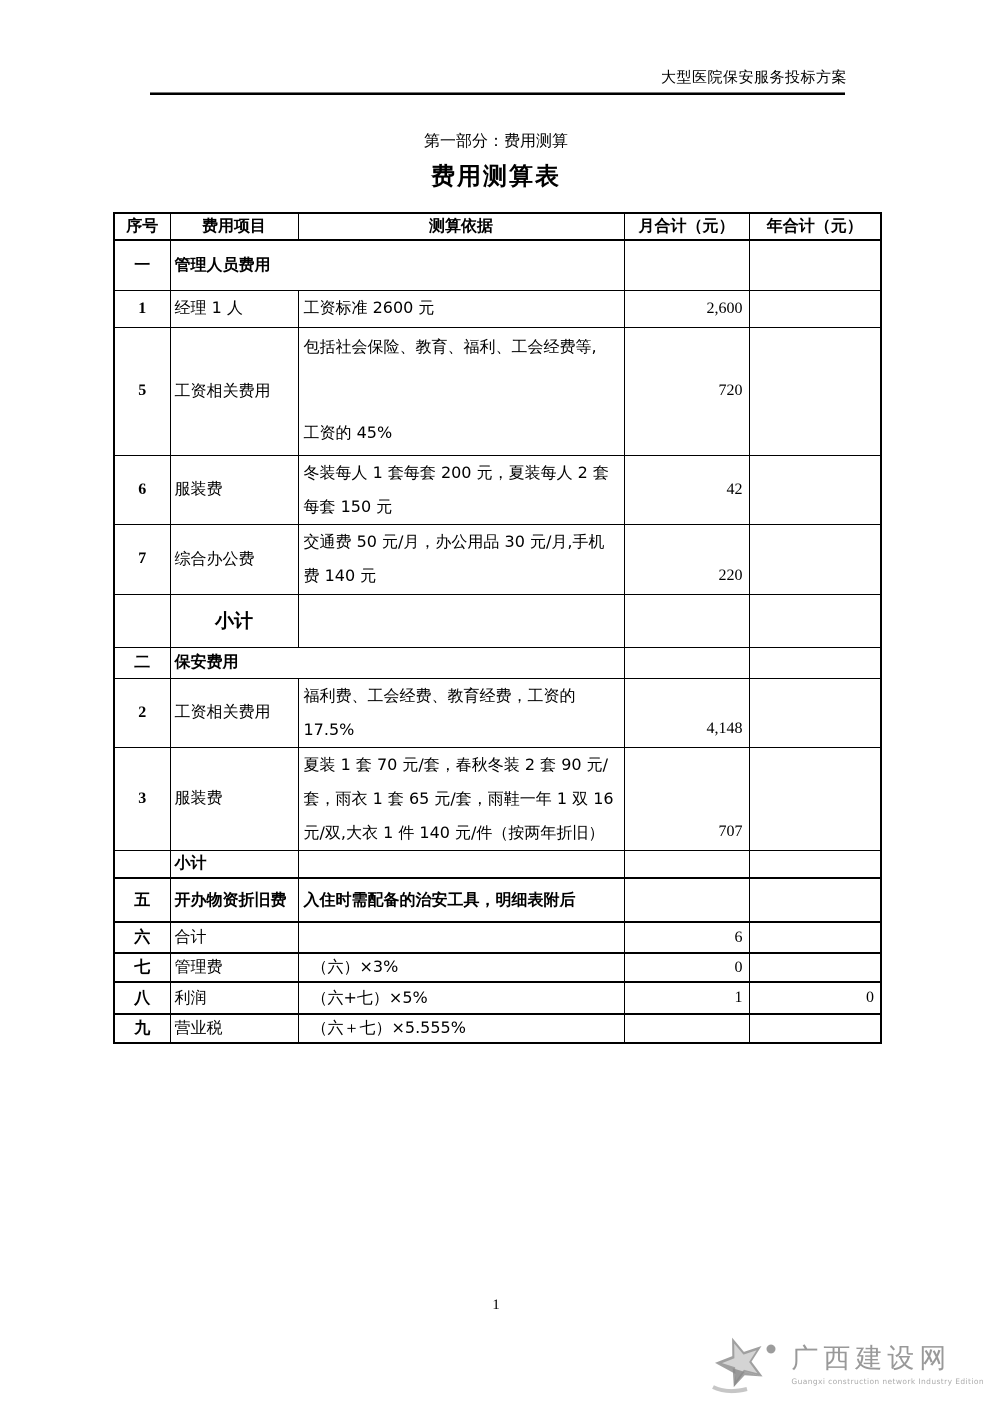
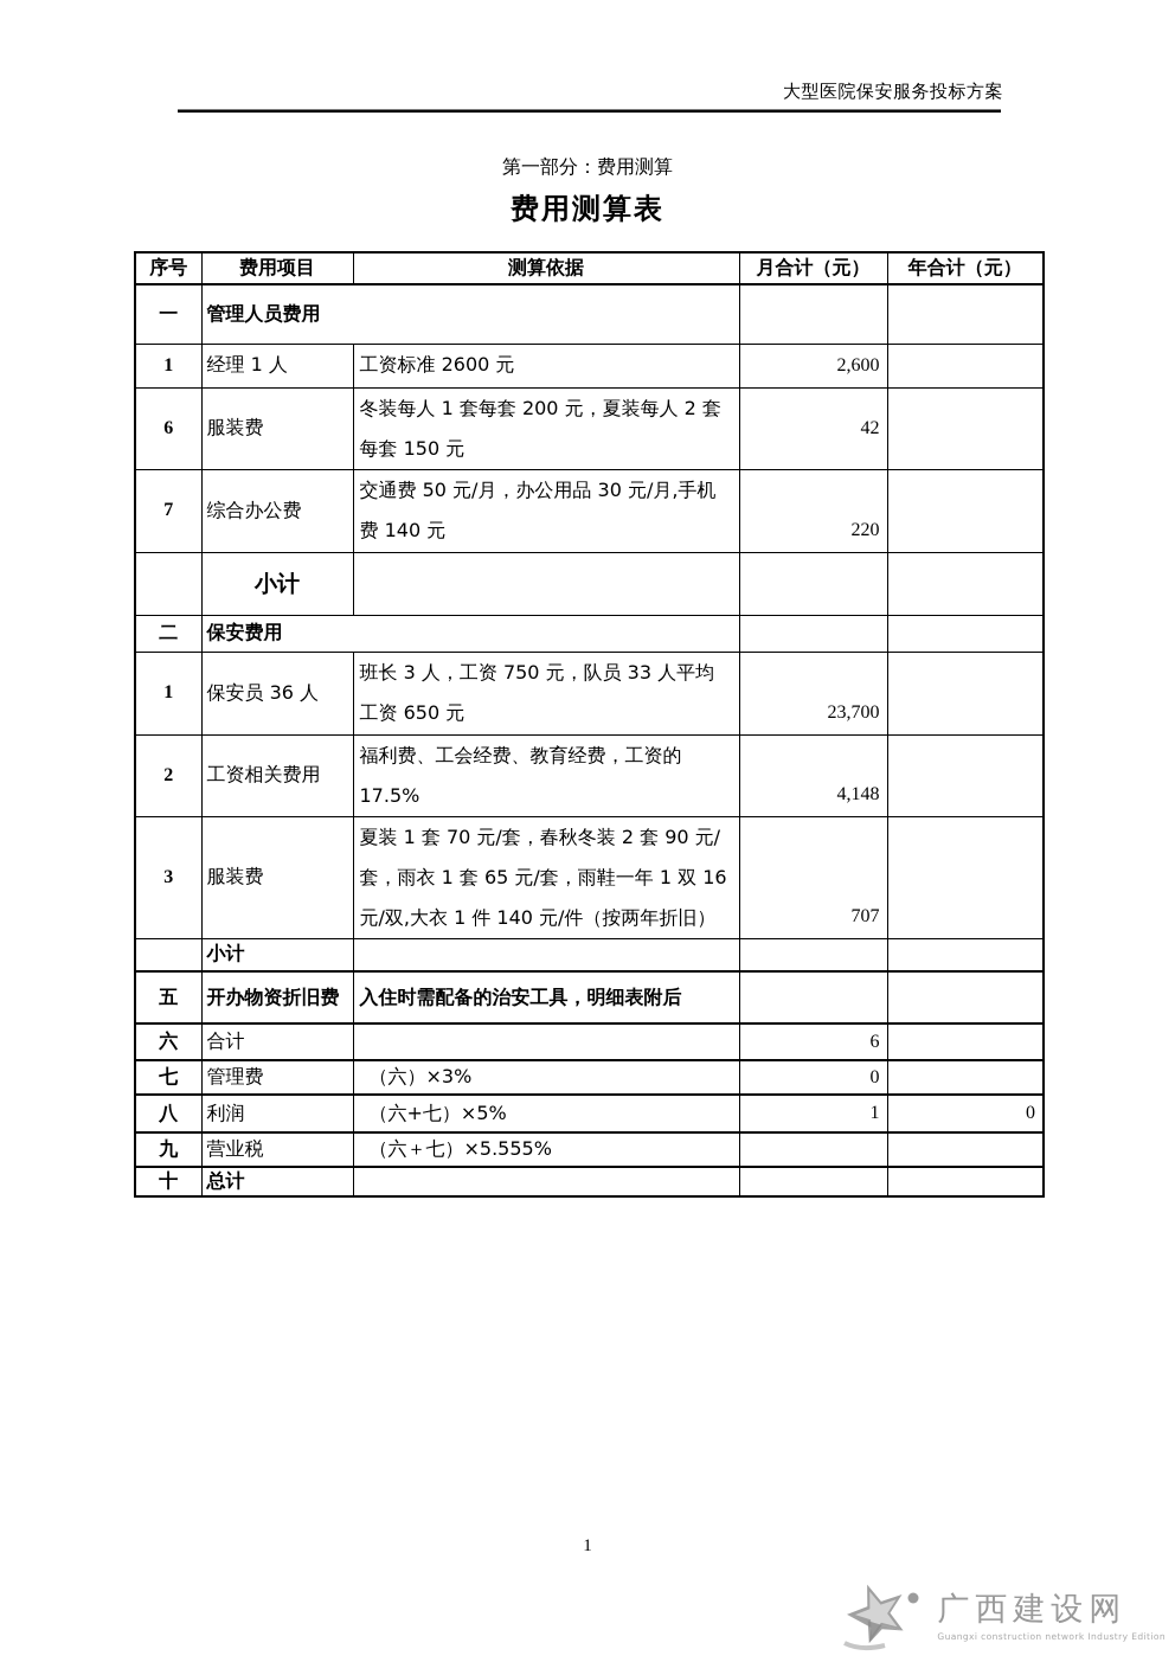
  大型医院保安服务投标方案
  第一部分：费用测算
  费用测算表
  序号	费用项目	测算依据	月合计（元）	年合计（元）
  一	管理人员费用
  1	经理 1 人	工资标准 2600 元	2,600
- 5	工资相关费用	包括社会保险、教育、福利、工会经费等,工资的 45%	720
  6	服装费	冬装每人 1 套每套 200 元，夏装每人 2 套每套 150 元	42
  7	综合办公费	交通费 50 元/月，办公用品 30 元/月,手机费 140 元	220
  	小计
  二	保安费用
+ 1	保安员 36 人	班长 3 人，工资 750 元，队员 33 人平均工资 650 元	23,700
  2	工资相关费用	福利费、工会经费、教育经费，工资的17.5%	4,148
  3	服装费	夏装 1 套 70 元/套，春秋冬装 2 套 90 元/套，雨衣 1 套 65 元/套，雨鞋一年 1 双 16元/双,大衣 1 件 140 元/件（按两年折旧）	707
  	小计
  五	开办物资折旧费	入住时需配备的治安工具，明细表附后
  六	合计		6
  七	管理费	（六）×3%	0
  八	利润	（六+七）×5%	1	0
  九	营业税	（六＋七）×5.555%
+ 十	总计
  1
  广西建设网
  Guangxi construction network Industry Edition
